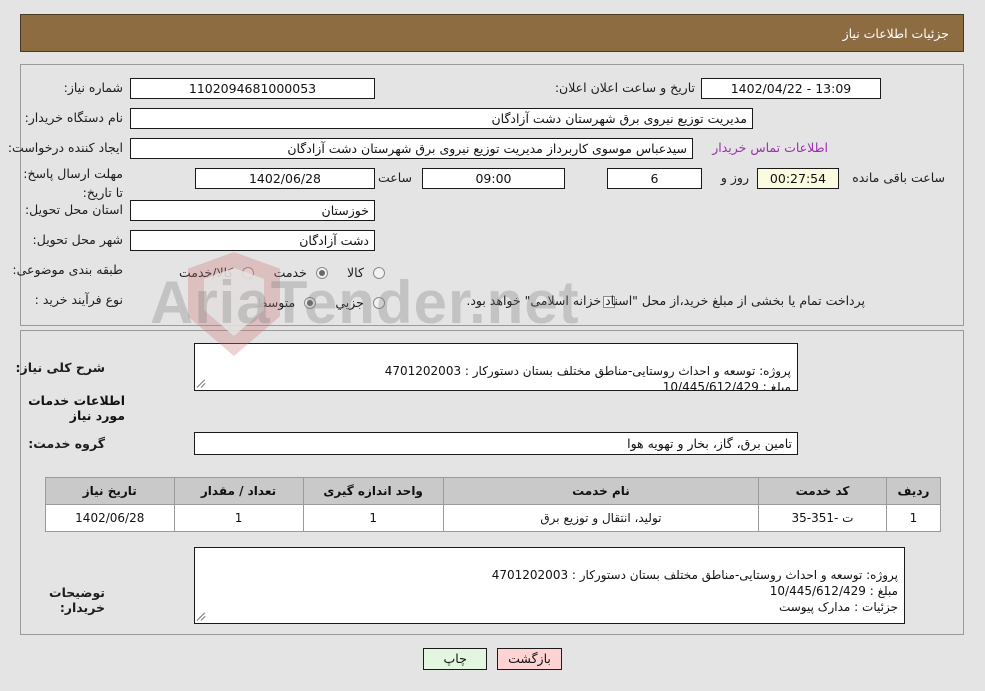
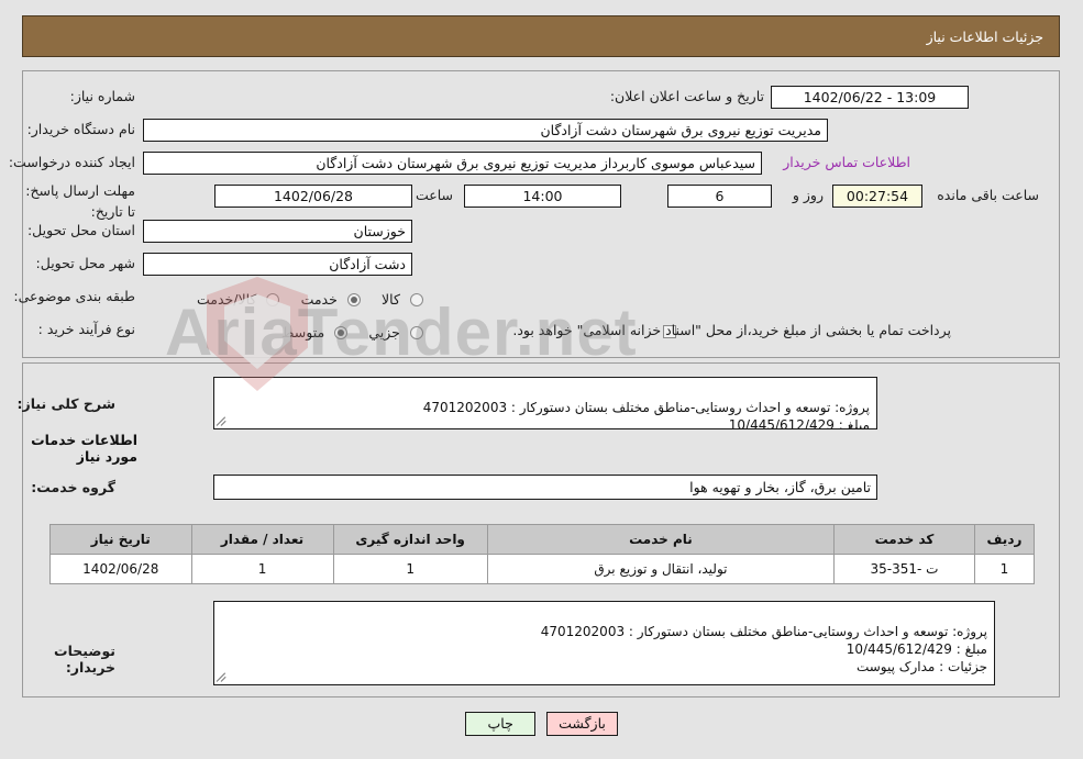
  AriaTender.net
  جزئیات اطلاعات نیاز
  شماره نیاز:
- 1102094681000053
  تاریخ و ساعت اعلان اعلان:
- 13:09 - 1402/04/22
+ 13:09 - 1402/06/22
  نام دستگاه خریدار:
  مدیریت توزیع نیروی برق شهرستان دشت آزادگان
  ایجاد کننده درخواست:
  سیدعباس موسوی کاربرداز مدیریت توزیع نیروی برق شهرستان دشت آزادگان
  اطلاعات تماس خریدار
  مهلت ارسال پاسخ: تا تاریخ:
  1402/06/28
  ساعت
- 09:00
+ 14:00
  6
  روز و
  00:27:54
  ساعت باقی مانده
  استان محل تحویل:
  خوزستان
  شهر محل تحویل:
  دشت آزادگان
  طبقه بندی موضوعی:
  کالا خدمت کالا/خدمت
  نوع فرآیند خرید :
  جزیي متوسط
  پرداخت تمام یا بخشی از مبلغ خرید،از محل "اسناد خزانه اسلامی" خواهد بود.
  شرح کلی نیاز:
  پروژه: توسعه و احداث روستایی-مناطق مختلف بستان دستورکار : 4701202003
  مبلغ : 10/445/612/429
  اطلاعات خدمات مورد نیاز
  گروه خدمت:
  تامین برق، گاز، بخار و تهویه هوا
  ردیف	کد خدمت	نام خدمت	واحد اندازه گیری	تعداد / مقدار	تاریخ نیاز
  1	ت -351-35	تولید، انتقال و توزیع برق	1	1	1402/06/28
  توضیحات خریدار:
  پروژه: توسعه و احداث روستایی-مناطق مختلف بستان دستورکار : 4701202003
  مبلغ : 10/445/612/429
  جزئیات : مدارک پیوست
  بازگشت
  چاپ
